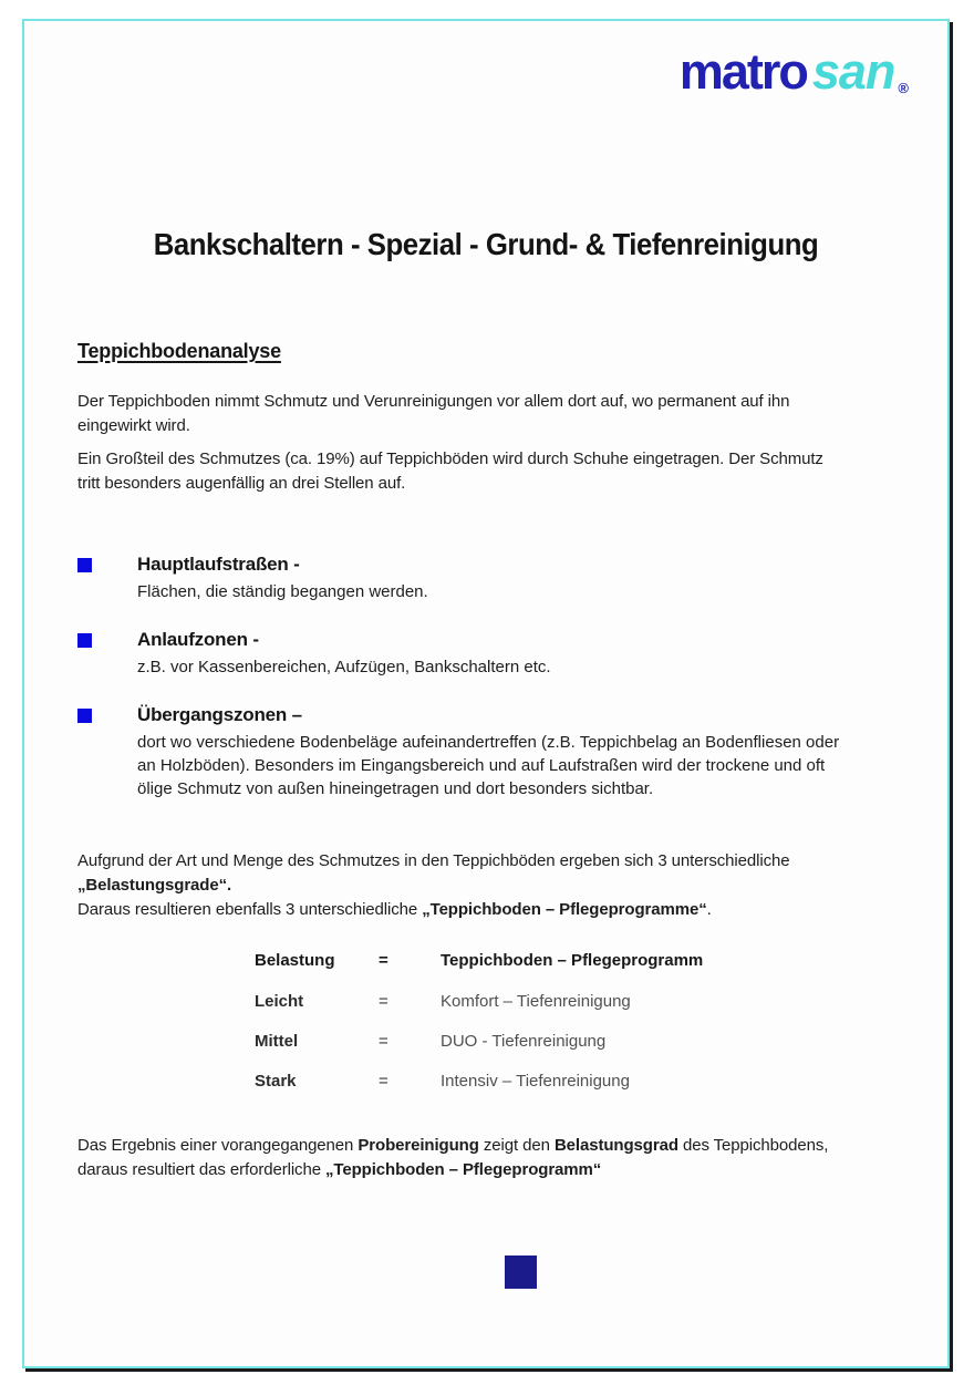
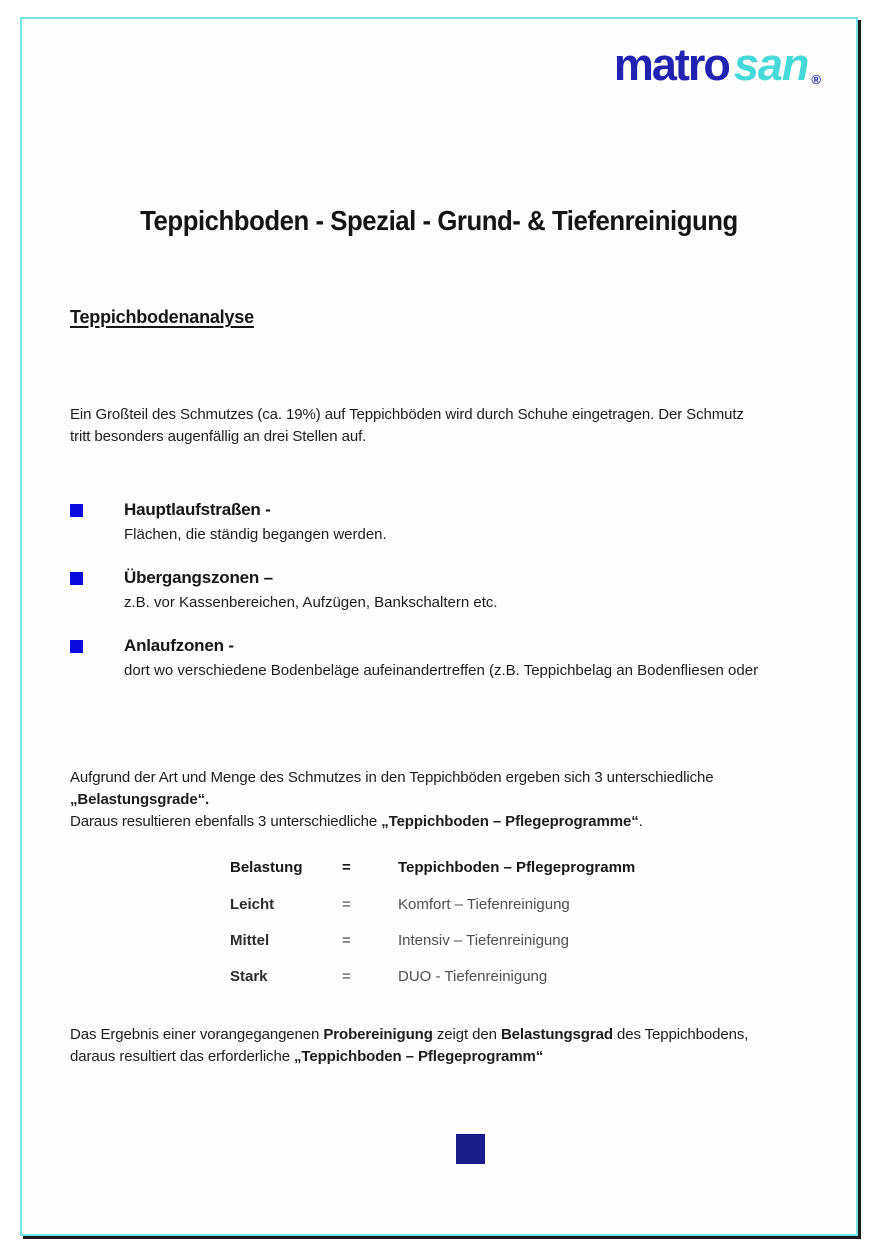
  matrosan ®
- Bankschaltern - Spezial - Grund- & Tiefenreinigung
+ Teppichboden - Spezial - Grund- & Tiefenreinigung
  Teppichbodenanalyse
- Der Teppichboden nimmt Schmutz und Verunreinigungen vor allem dort auf, wo permanent auf ihn
- eingewirkt wird.
  Ein Großteil des Schmutzes (ca. 19%) auf Teppichböden wird durch Schuhe eingetragen. Der Schmutz
  tritt besonders augenfällig an drei Stellen auf.
  Hauptlaufstraßen -
  Flächen, die ständig begangen werden.
- Anlaufzonen -
+ Übergangszonen –
  z.B. vor Kassenbereichen, Aufzügen, Bankschaltern etc.
- Übergangszonen –
+ Anlaufzonen -
  dort wo verschiedene Bodenbeläge aufeinandertreffen (z.B. Teppichbelag an Bodenfliesen oder
- an Holzböden). Besonders im Eingangsbereich und auf Laufstraßen wird der trockene und oft
- ölige Schmutz von außen hineingetragen und dort besonders sichtbar.
  Aufgrund der Art und Menge des Schmutzes in den Teppichböden ergeben sich 3 unterschiedliche
  „Belastungsgrade“.
  Daraus resultieren ebenfalls 3 unterschiedliche „Teppichboden – Pflegeprogramme“.
  Belastung
  =
  Teppichboden – Pflegeprogramm
  Leicht
  =
  Komfort – Tiefenreinigung
  Mittel
  =
- DUO - Tiefenreinigung
+ Intensiv – Tiefenreinigung
  Stark
  =
- Intensiv – Tiefenreinigung
+ DUO - Tiefenreinigung
  Das Ergebnis einer vorangegangenen Probereinigung zeigt den Belastungsgrad des Teppichbodens,
  daraus resultiert das erforderliche „Teppichboden – Pflegeprogramm“
